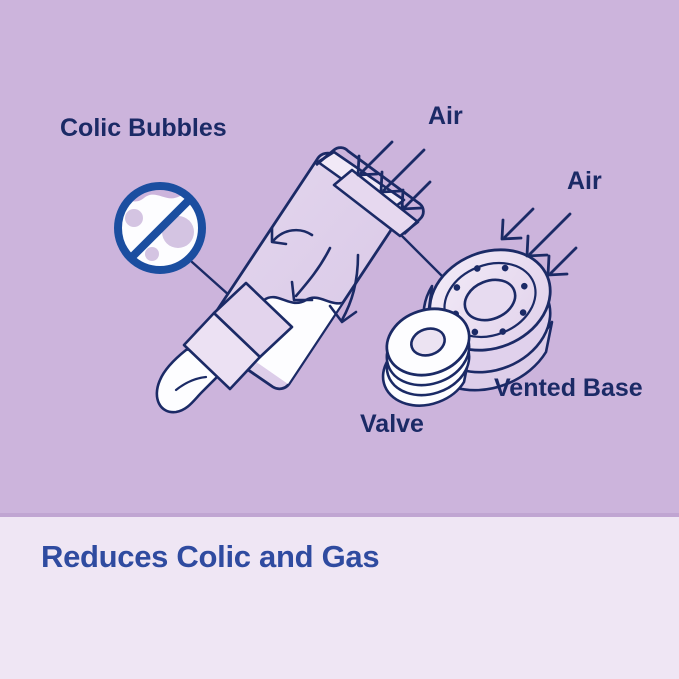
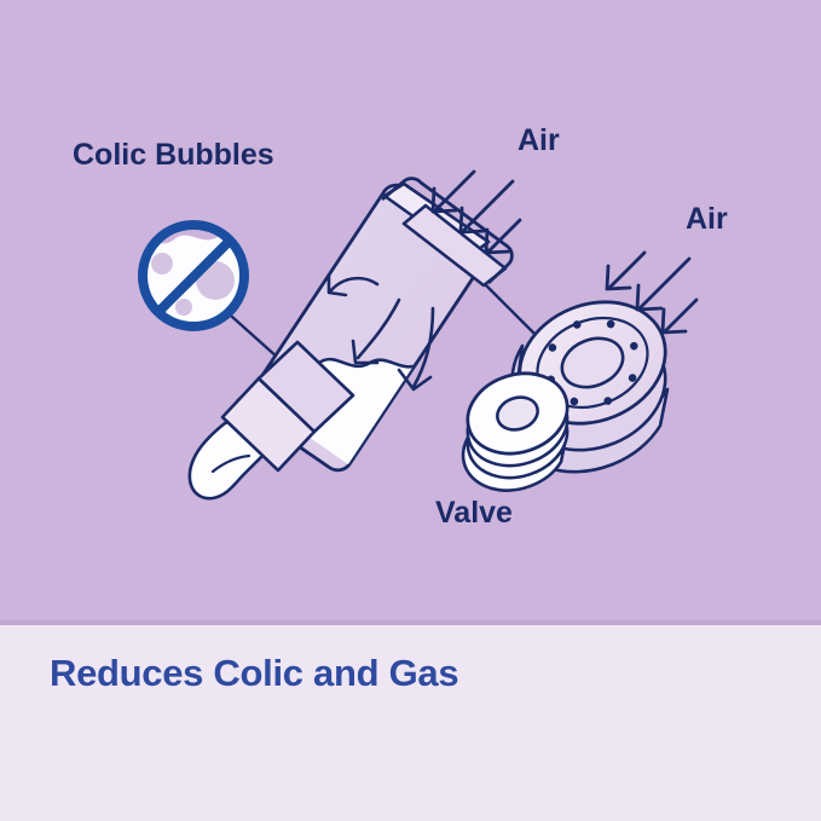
  Colic Bubbles
  Air
  Air
  Valve
- Vented Base
  Reduces Colic and Gas
